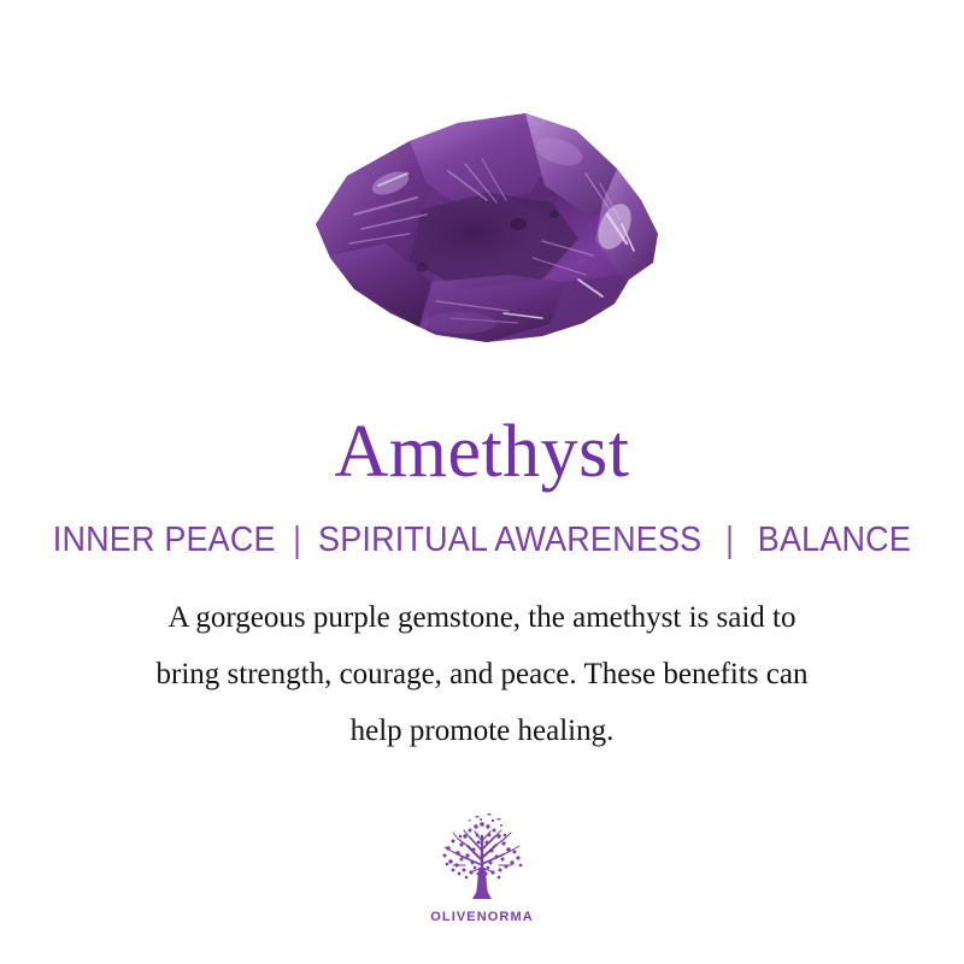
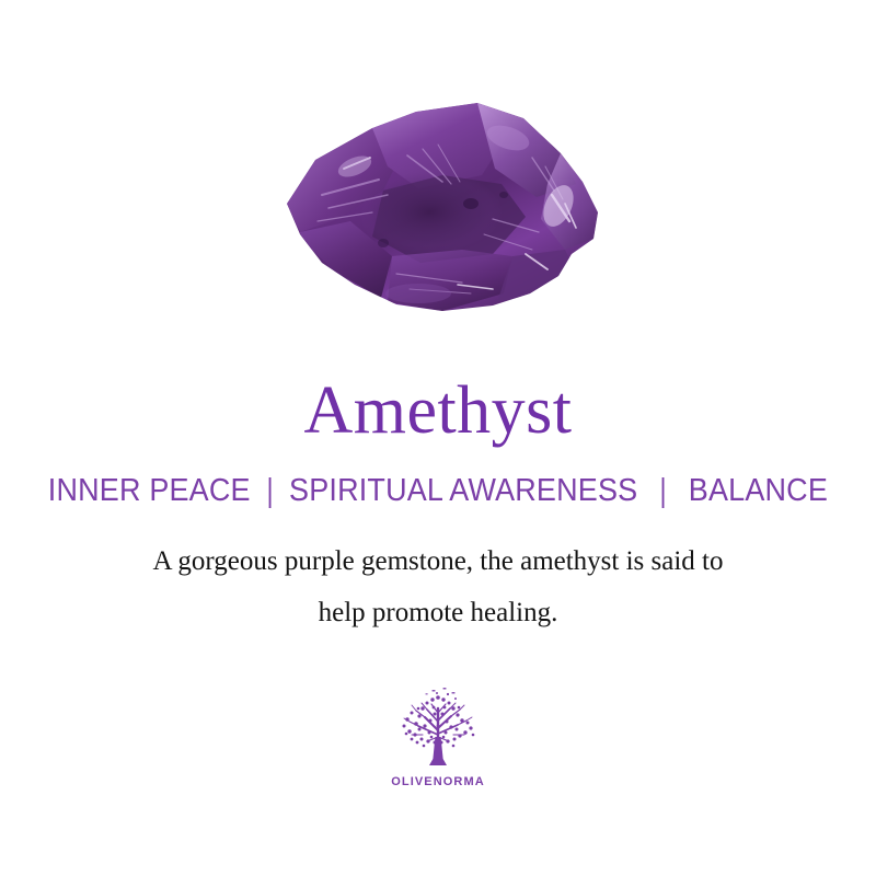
  Amethyst
  INNER PEACE
  SPIRITUAL AWARENESS
  BALANCE
  A gorgeous purple gemstone, the amethyst is said to
- bring strength, courage, and peace. These benefits can
  help promote healing.
  OLIVENORMA
